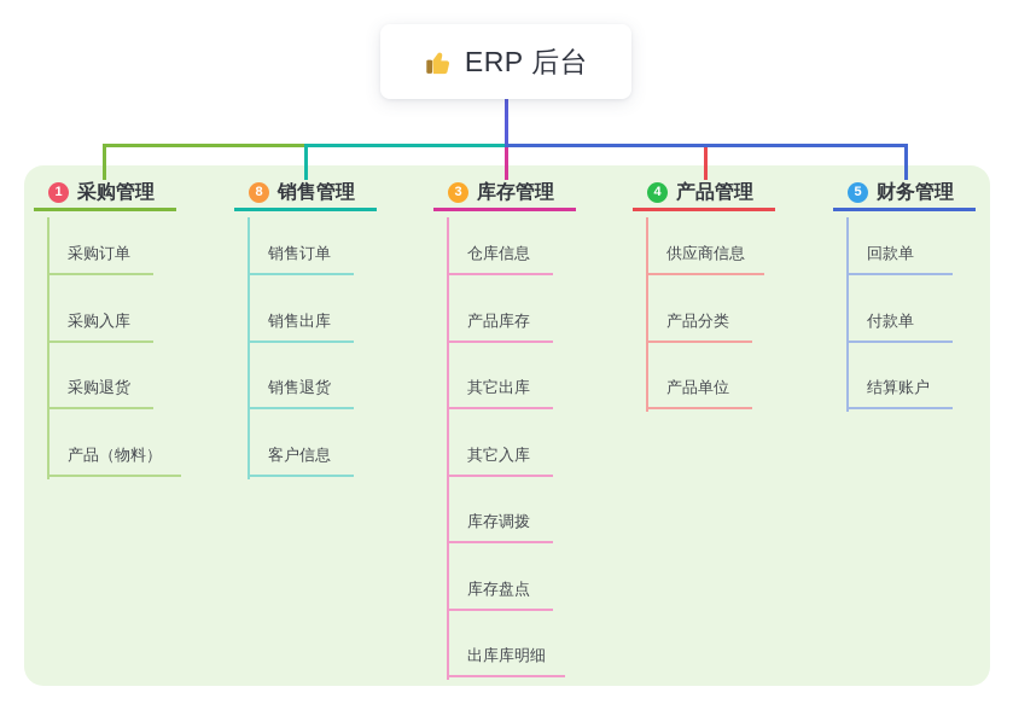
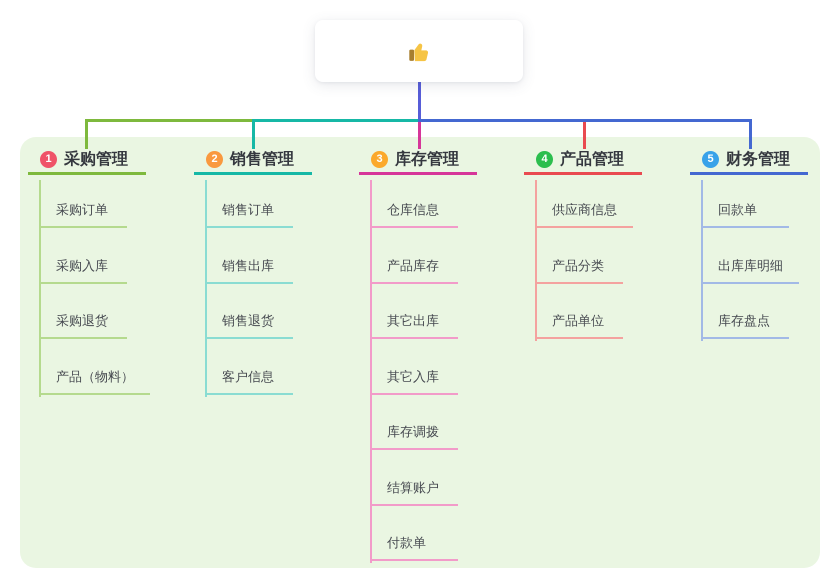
- ERP 后台
  1
  采购管理
  采购订单
  采购入库
  采购退货
  产品（物料）
- 8
+ 2
  销售管理
  销售订单
  销售出库
  销售退货
  客户信息
  3
  库存管理
  仓库信息
  产品库存
  其它出库
  其它入库
  库存调拨
- 库存盘点
+ 结算账户
- 出库库明细
+ 付款单
  4
  产品管理
  供应商信息
  产品分类
  产品单位
  5
  财务管理
  回款单
- 付款单
+ 出库库明细
- 结算账户
+ 库存盘点
